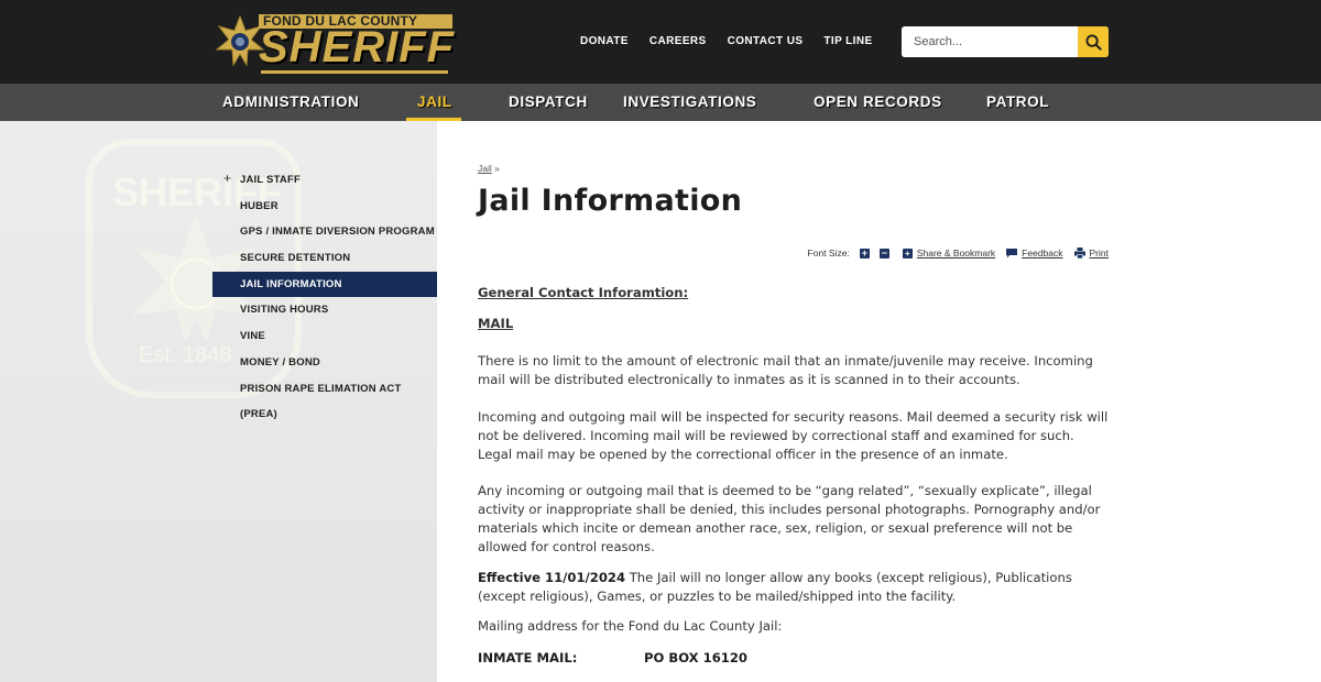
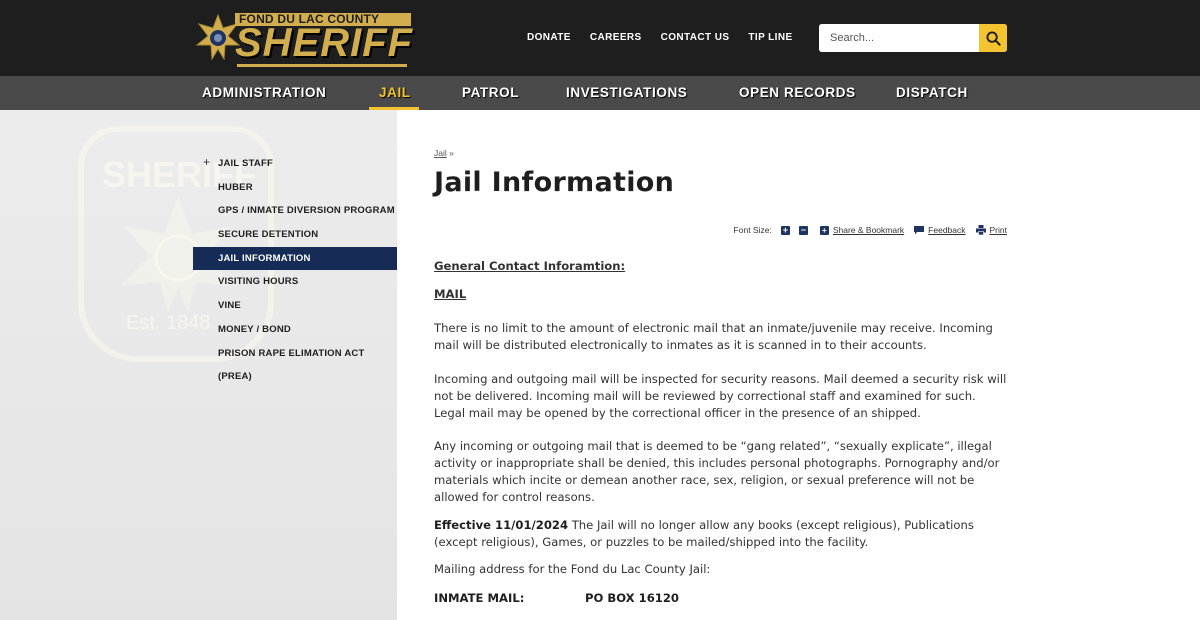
  FOND DU LAC COUNTY
  SHERIFF
  DONATE
  CAREERS
  CONTACT US
  TIP LINE
  Search...
  ADMINISTRATION
  JAIL
- DISPATCH
+ PATROL
  INVESTIGATIONS
  OPEN RECORDS
- PATROL
+ DISPATCH
  SHERIFF
  +
  JAIL STAFF
  HUBER
  GPS / INMATE DIVERSION PROGRAM
  SECURE DETENTION
  JAIL INFORMATION
  VISITING HOURS
  VINE
  MONEY / BOND
  PRISON RAPE ELIMATION ACT (PREA)
  Jail »
  Jail Information
  Font Size:
  +
  −
  +
  Share & Bookmark
  Feedback
  Print
  General Contact Inforamtion:
  MAIL
  There is no limit to the amount of electronic mail that an inmate/juvenile may receive. Incoming mail will be distributed electronically to inmates as it is scanned in to their accounts.
- Incoming and outgoing mail will be inspected for security reasons. Mail deemed a security risk will not be delivered. Incoming mail will be reviewed by correctional staff and examined for such. Legal mail may be opened by the correctional officer in the presence of an inmate.
+ Incoming and outgoing mail will be inspected for security reasons. Mail deemed a security risk will not be delivered. Incoming mail will be reviewed by correctional staff and examined for such. Legal mail may be opened by the correctional officer in the presence of an shipped.
  Any incoming or outgoing mail that is deemed to be “gang related”, “sexually explicate”, illegal activity or inappropriate shall be denied, this includes personal photographs. Pornography and/or materials which incite or demean another race, sex, religion, or sexual preference will not be allowed for control reasons.
  Effective 11/01/2024 The Jail will no longer allow any books (except religious), Publications (except religious), Games, or puzzles to be mailed/shipped into the facility.
  Mailing address for the Fond du Lac County Jail:
  INMATE MAIL:
  PO BOX 16120
